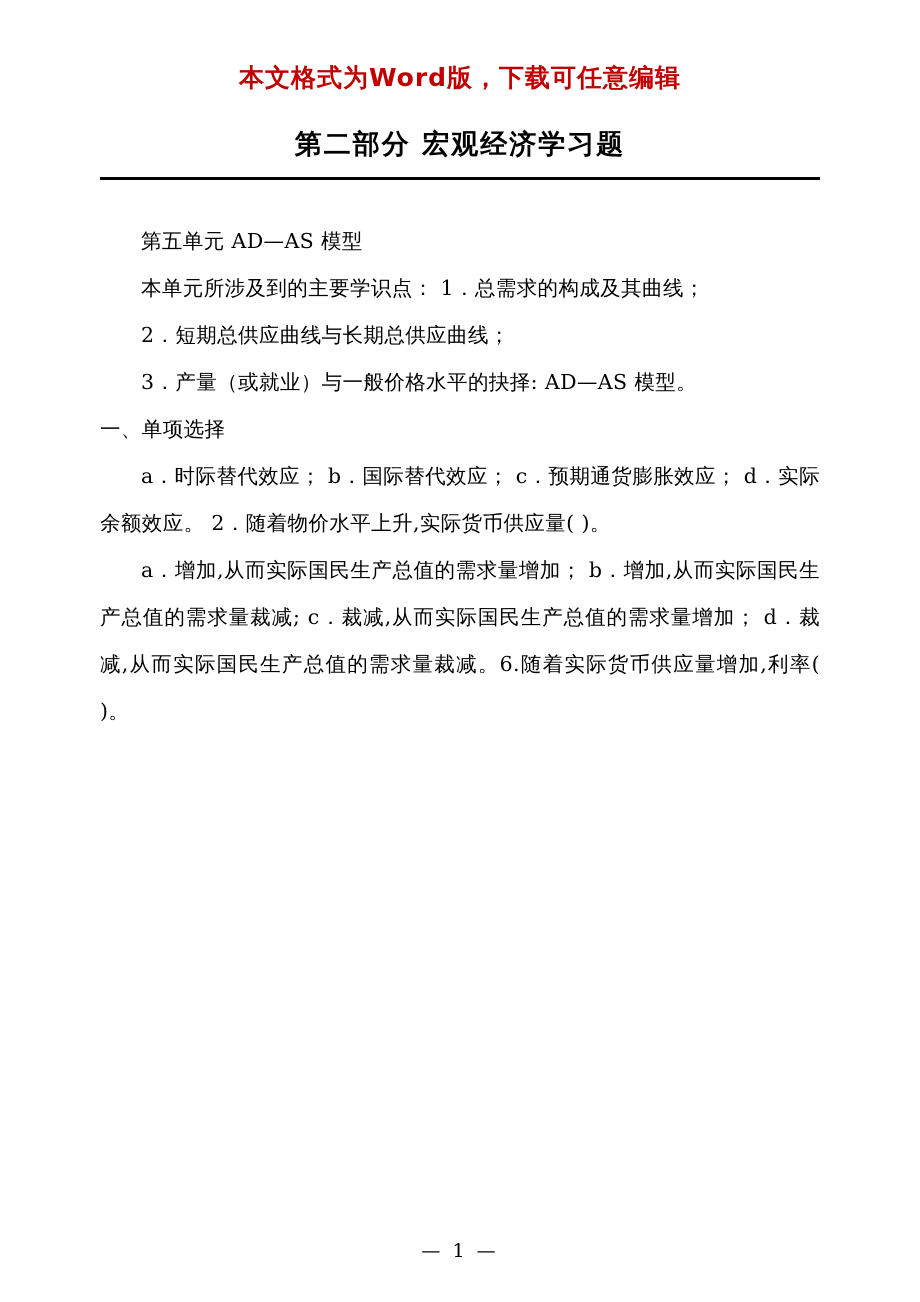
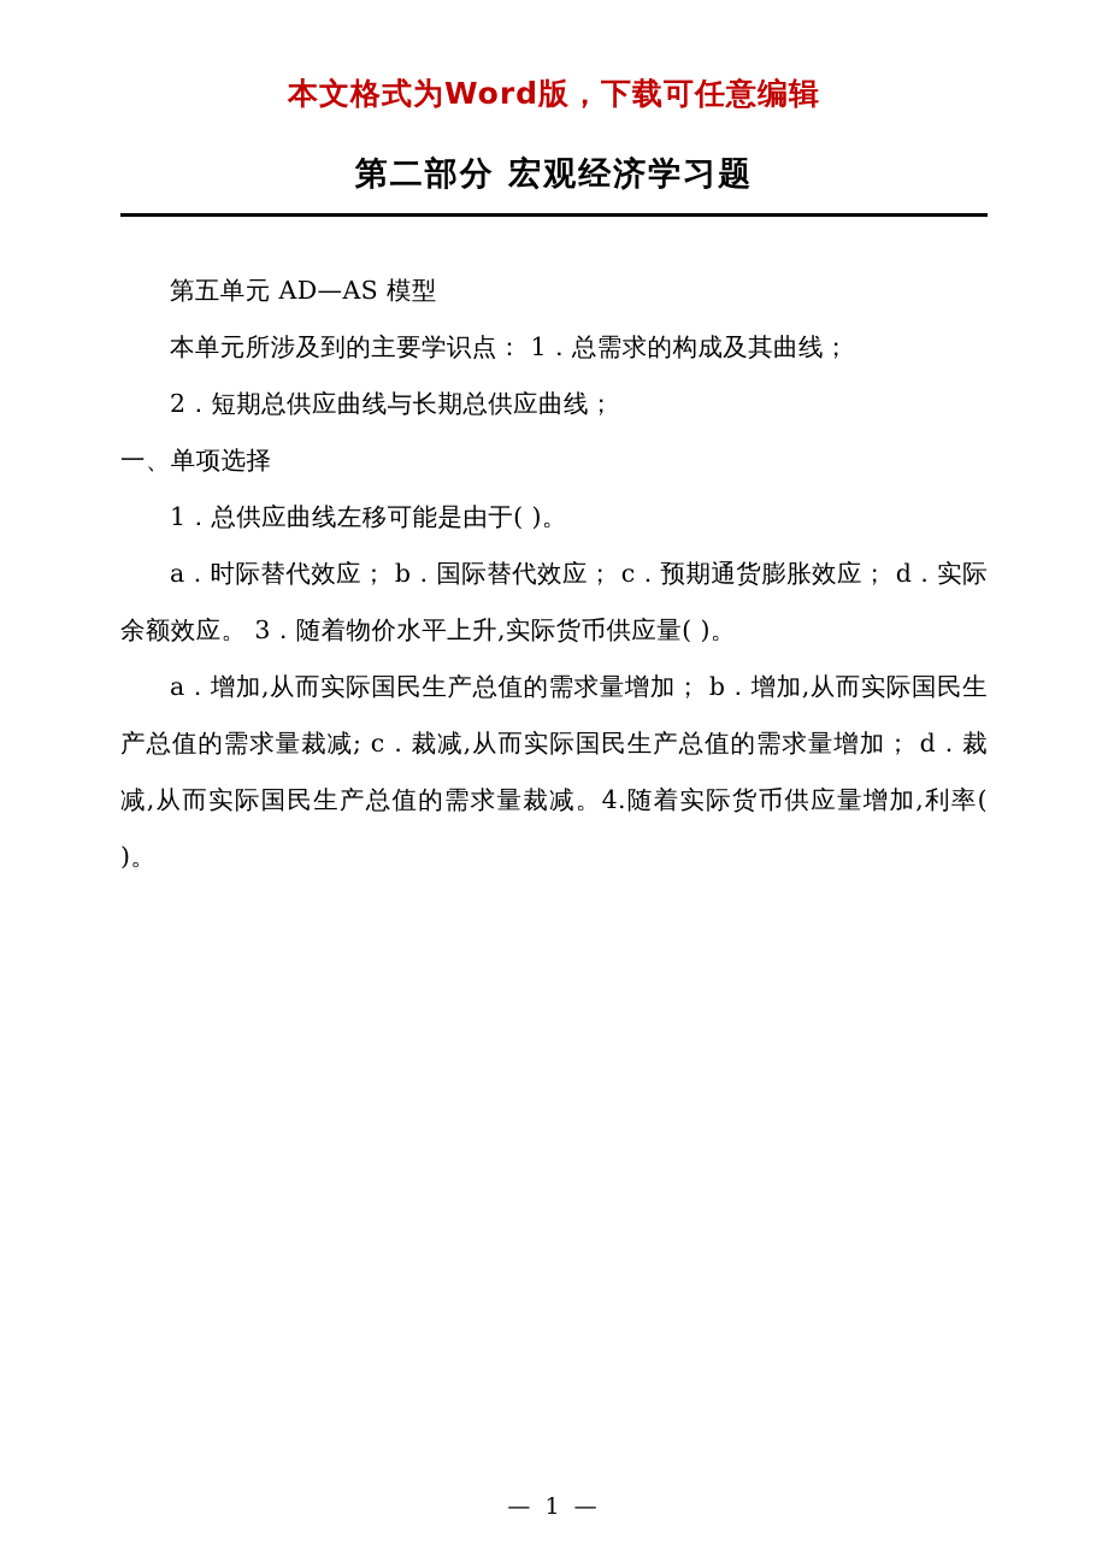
  本文格式为Word版，下载可任意编辑
  第二部分 宏观经济学习题
  第五单元 AD—AS 模型
  本单元所涉及到的主要学识点： 1．总需求的构成及其曲线；
  2．短期总供应曲线与长期总供应曲线；
- 3．产量（或就业）与一般价格水平的抉择: AD—AS 模型。
  一、单项选择
+ 1．总供应曲线左移可能是由于( )。
- a．时际替代效应； b．国际替代效应； c．预期通货膨胀效应； d．实际余额效应。 2．随着物价水平上升,实际货币供应量( )。
+ a．时际替代效应； b．国际替代效应； c．预期通货膨胀效应； d．实际余额效应。 3．随着物价水平上升,实际货币供应量( )。
- a．增加,从而实际国民生产总值的需求量增加； b．增加,从而实际国民生产总值的需求量裁减; c．裁减,从而实际国民生产总值的需求量增加； d．裁减,从而实际国民生产总值的需求量裁减。6.随着实际货币供应量增加,利率( )。
+ a．增加,从而实际国民生产总值的需求量增加； b．增加,从而实际国民生产总值的需求量裁减; c．裁减,从而实际国民生产总值的需求量增加； d．裁减,从而实际国民生产总值的需求量裁减。4.随着实际货币供应量增加,利率( )。
  — 1 —
